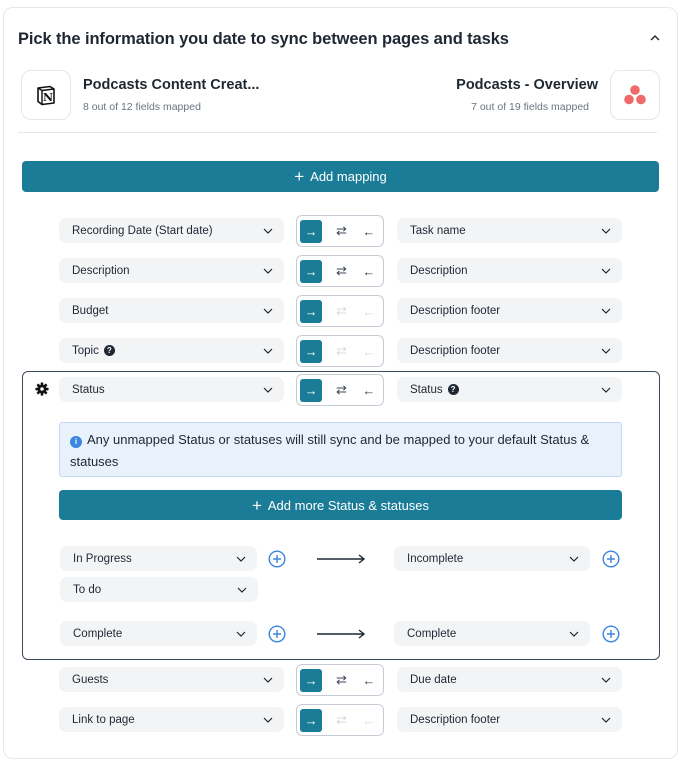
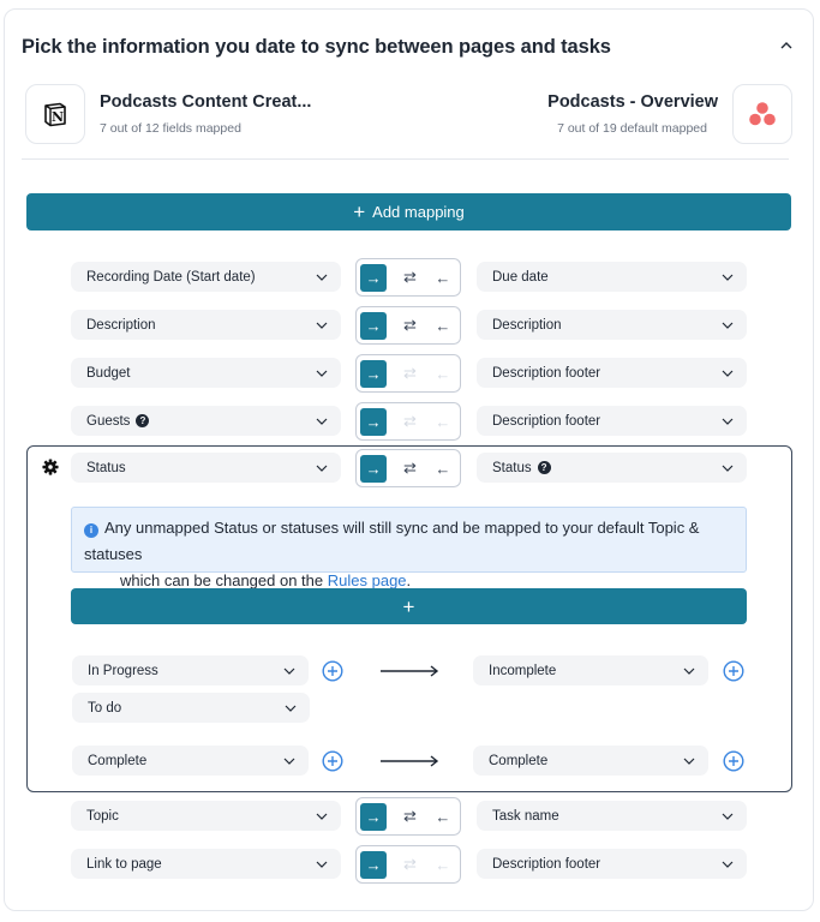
  Pick the information you date to sync between pages and tasks
  N
  Podcasts Content Creat...
- 8 out of 12 fields mapped
+ 7 out of 12 fields mapped
  Podcasts - Overview
- 7 out of 19 fields mapped
+ 7 out of 19 default mapped
  +
  Add mapping
  Recording Date (Start date)
  →
  ⇄
  ←
- Task name
+ Due date
  Description
  →
  ⇄
  ←
  Description
  Budget
  →
  ⇄
  ←
  Description footer
- Topic ?
+ Guests ?
  →
  ⇄
  ←
  Description footer
  Status
  →
  ⇄
  ←
  Status ?
- i Any unmapped Status or statuses will still sync and be mapped to your default Status & statuses
+ i Any unmapped Status or statuses will still sync and be mapped to your default Topic & statuses
+ which can be changed on the Rules page.
  +
- Add more Status & statuses
  In Progress
  Incomplete
  To do
  Complete
  Complete
- Guests
+ Topic
  →
  ⇄
  ←
- Due date
+ Task name
  Link to page
  →
  ⇄
  ←
  Description footer
